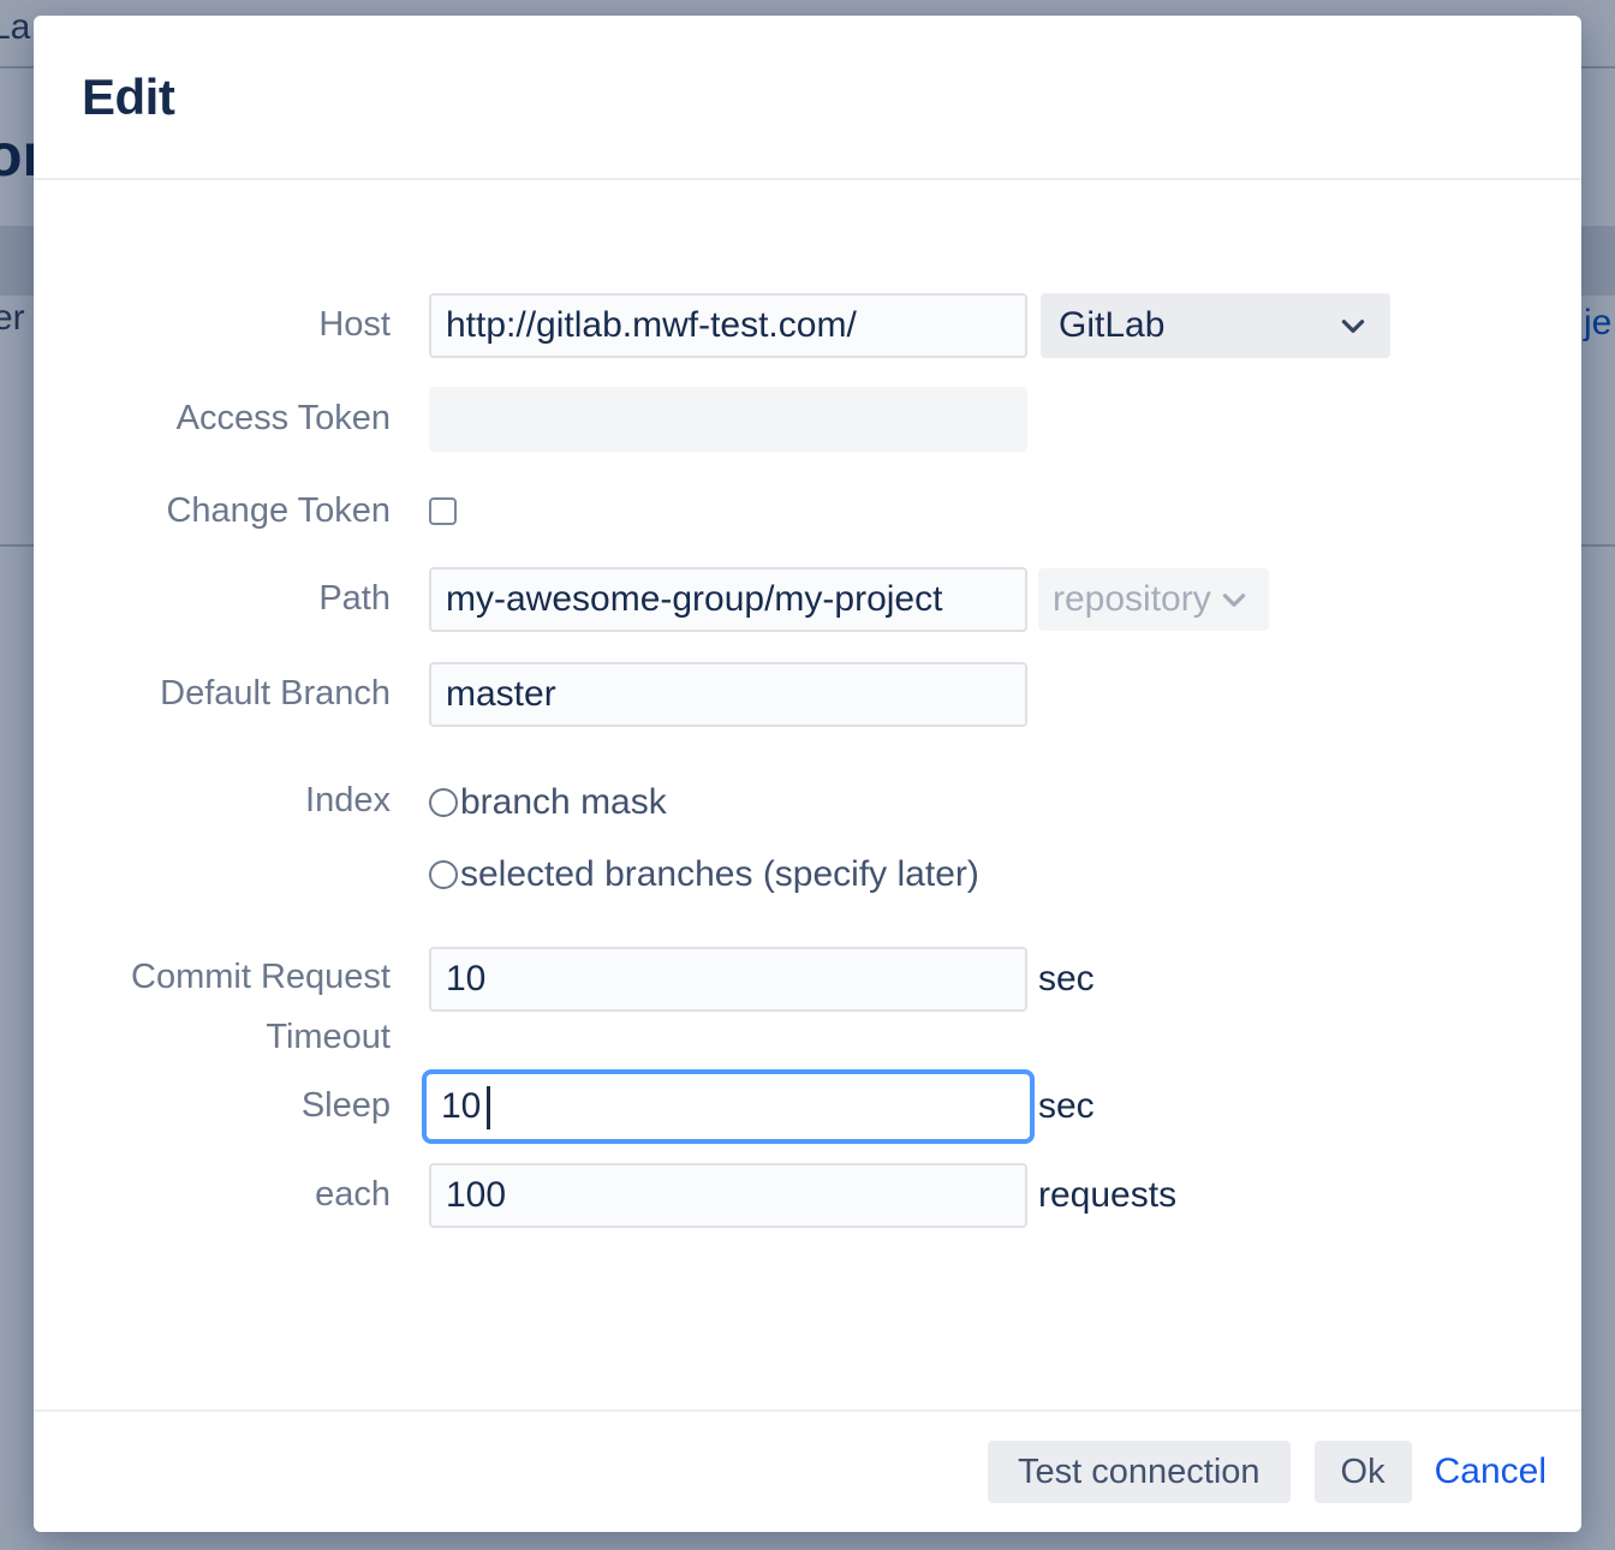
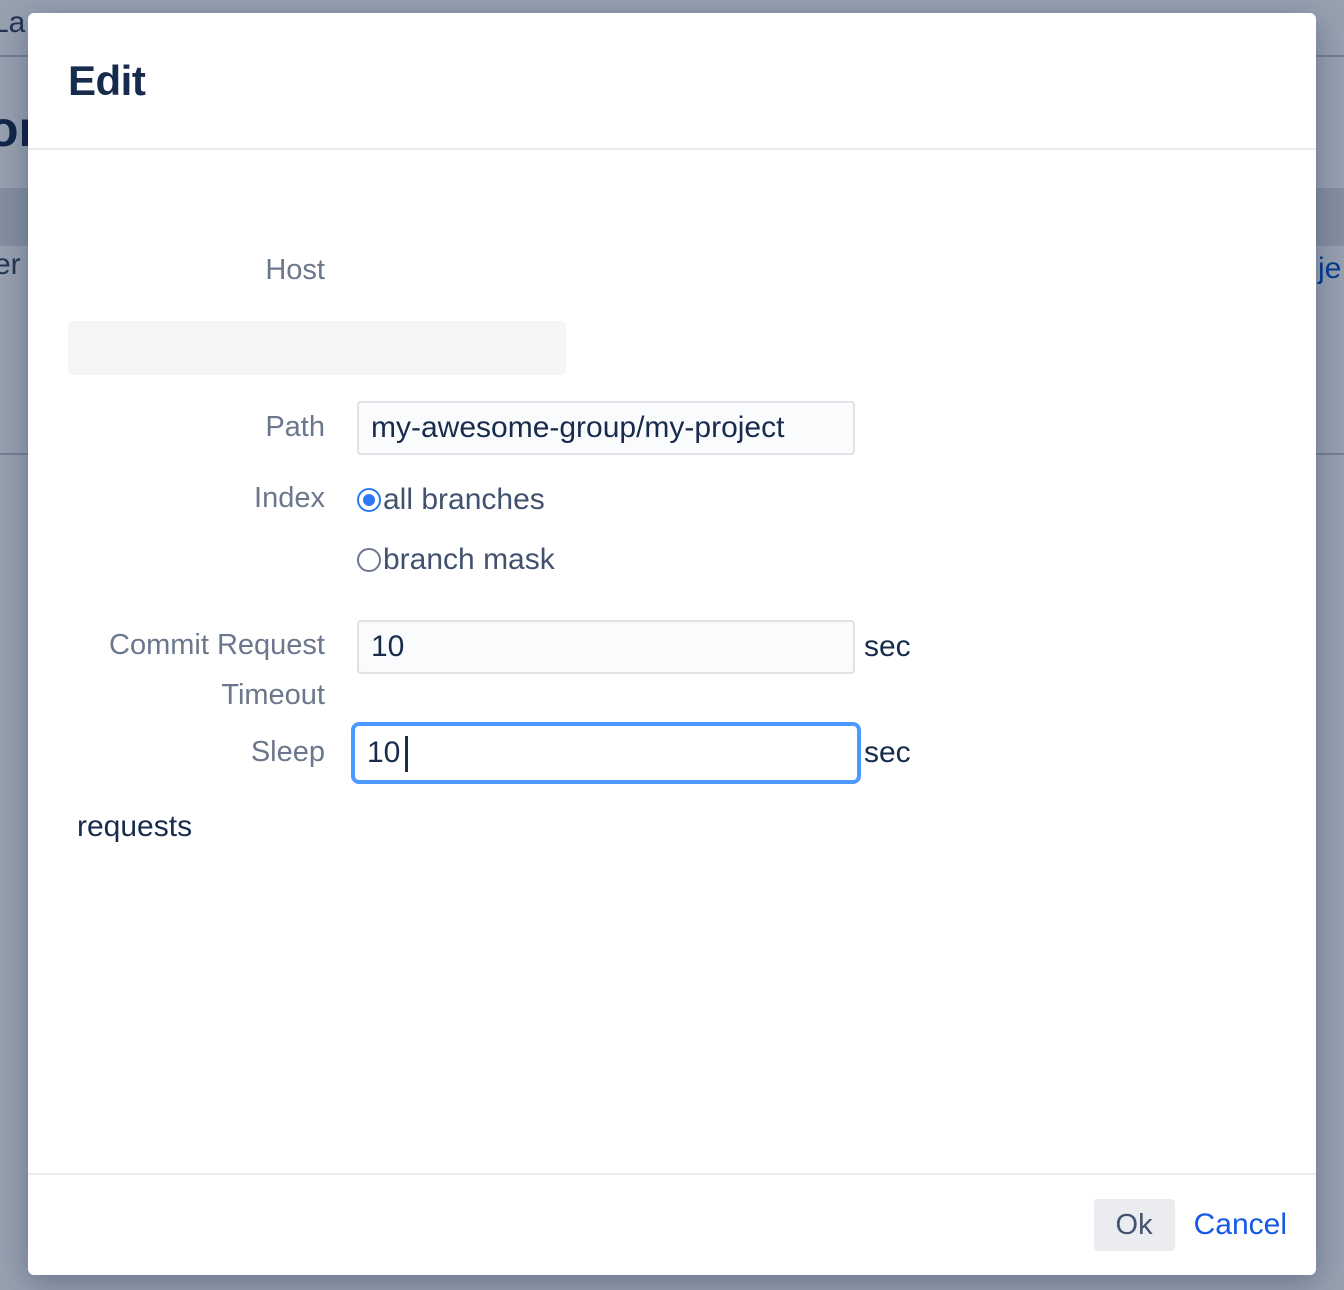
  La
  er
  je
  Edit
  Host
- http://gitlab.mwf-test.com/
- GitLab
- Access Token
- Change Token
  Path
  my-awesome-group/my-project
- repository
- Default Branch
- master
  Index
+ all branches
  branch mask
- selected branches (specify later)
  Commit Request Timeout
  10
  sec
  Sleep
  10
  sec
- each
- 100
  requests
- Test connection
  Ok
  Cancel
